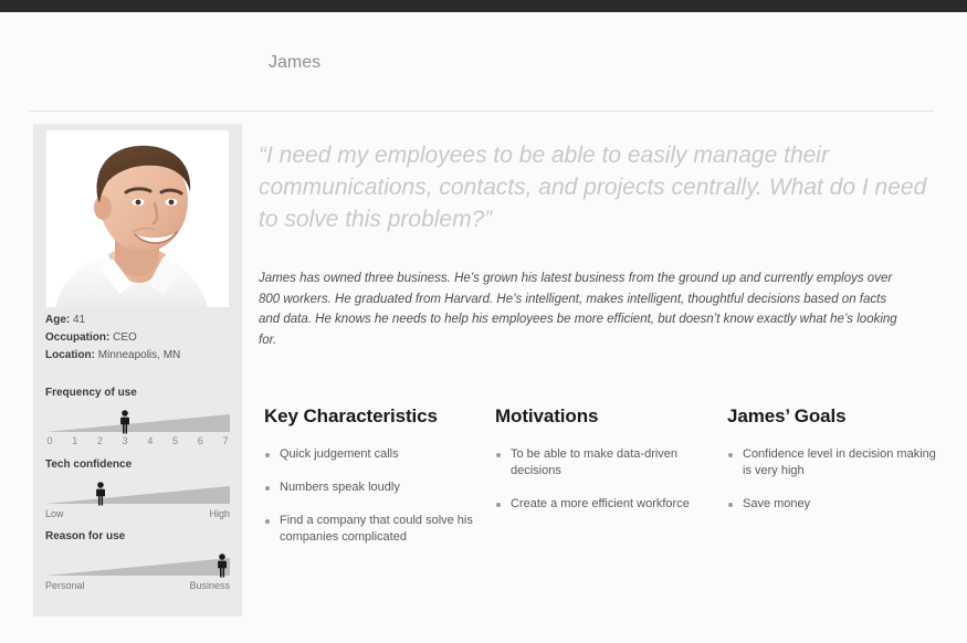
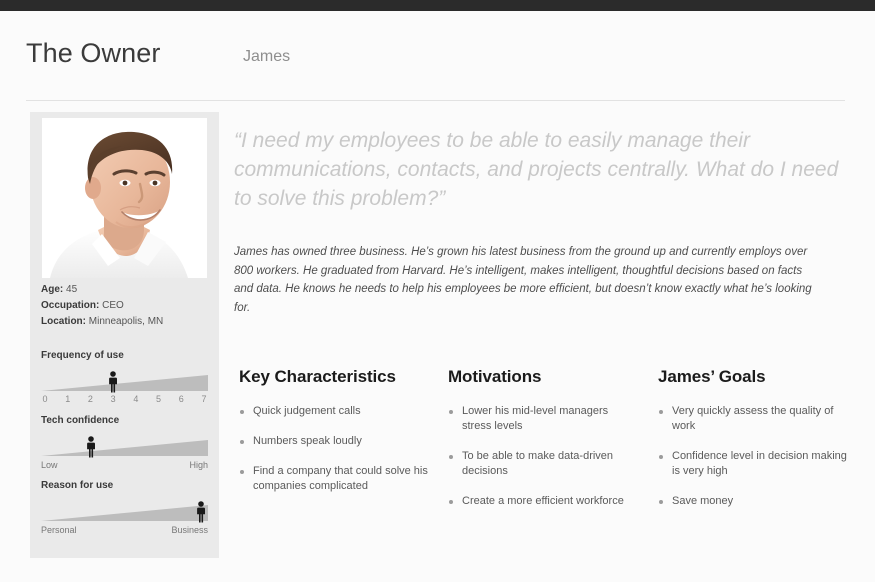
+ The Owner
  James
- Age: 41
+ Age: 45
  Occupation: CEO
  Location: Minneapolis, MN
  Frequency of use
  0
  1
  2
  3
  4
  5
  6
  7
  Tech confidence
  Low
  High
  Reason for use
  Personal
  Business
  “I need my employees to be able to easily manage their communications, contacts, and projects centrally. What do I need to solve this problem?”
  James has owned three business. He’s grown his latest business from the ground up and currently employs over 800 workers. He graduated from Harvard. He’s intelligent, makes intelligent, thoughtful decisions based on facts and data. He knows he needs to help his employees be more efficient, but doesn’t know exactly what he’s looking for.
  Key Characteristics
  Quick judgement calls
  Numbers speak loudly
  Find a company that could solve his companies complicated
  Motivations
+ Lower his mid-level managers stress levels
  To be able to make data-driven decisions
  Create a more efficient workforce
  James’ Goals
+ Very quickly assess the quality of work
  Confidence level in decision making is very high
  Save money
